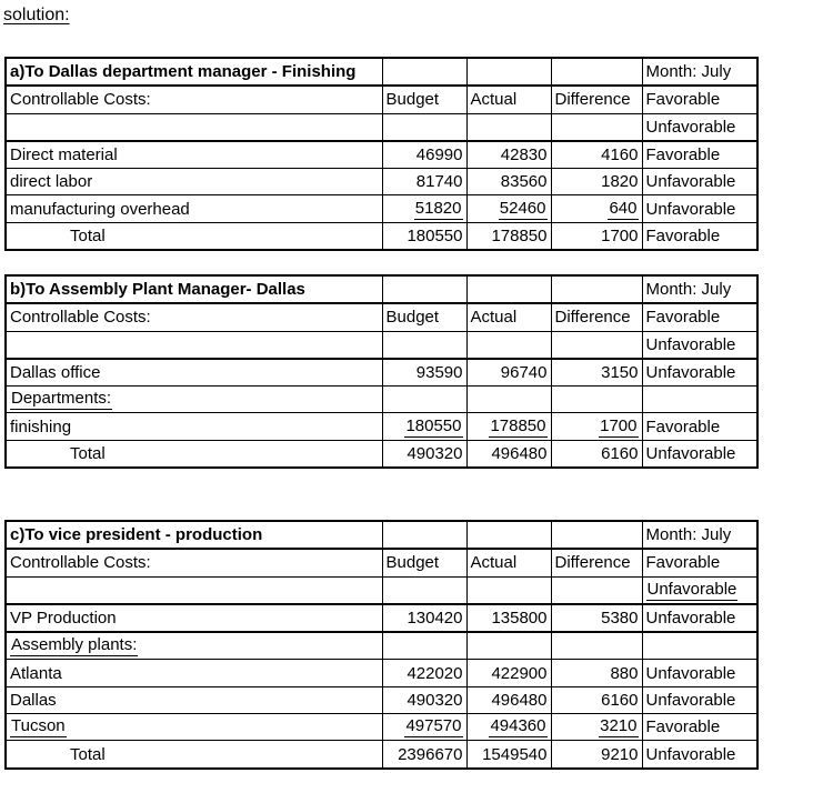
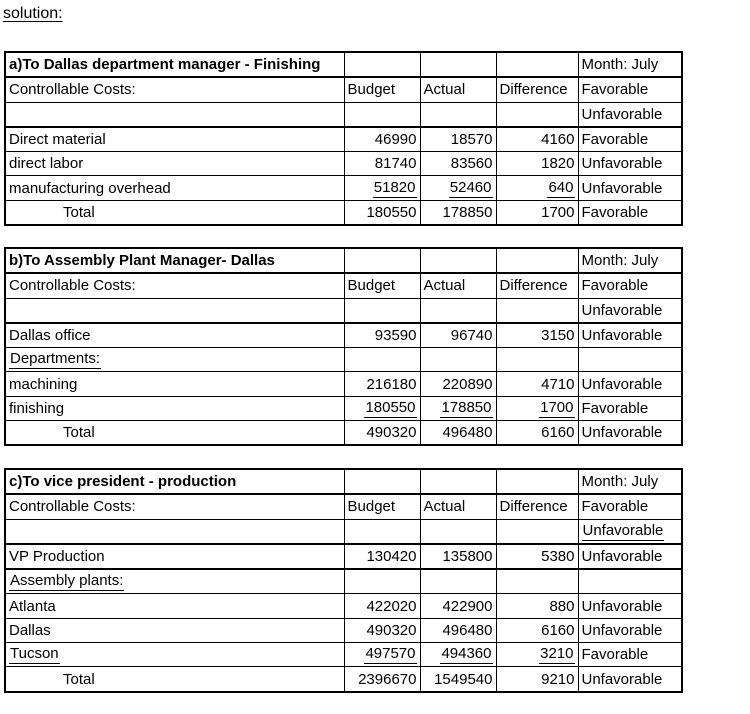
  solution:
  a)To Dallas department manager - Finishing				Month: July
  Controllable Costs:	Budget	Actual	Difference	Favorable
  				Unfavorable
- Direct material	46990	42830	4160	Favorable
+ Direct material	46990	18570	4160	Favorable
  direct labor	81740	83560	1820	Unfavorable
  manufacturing overhead	51820	52460	640	Unfavorable
  Total	180550	178850	1700	Favorable
  b)To Assembly Plant Manager- Dallas				Month: July
  Controllable Costs:	Budget	Actual	Difference	Favorable
  				Unfavorable
  Dallas office	93590	96740	3150	Unfavorable
  Departments:
+ machining	216180	220890	4710	Unfavorable
  finishing	180550	178850	1700	Favorable
  Total	490320	496480	6160	Unfavorable
  c)To vice president - production				Month: July
  Controllable Costs:	Budget	Actual	Difference	Favorable
  				Unfavorable
  VP Production	130420	135800	5380	Unfavorable
  Assembly plants:
  Atlanta	422020	422900	880	Unfavorable
  Dallas	490320	496480	6160	Unfavorable
  Tucson	497570	494360	3210	Favorable
  Total	2396670	1549540	9210	Unfavorable
